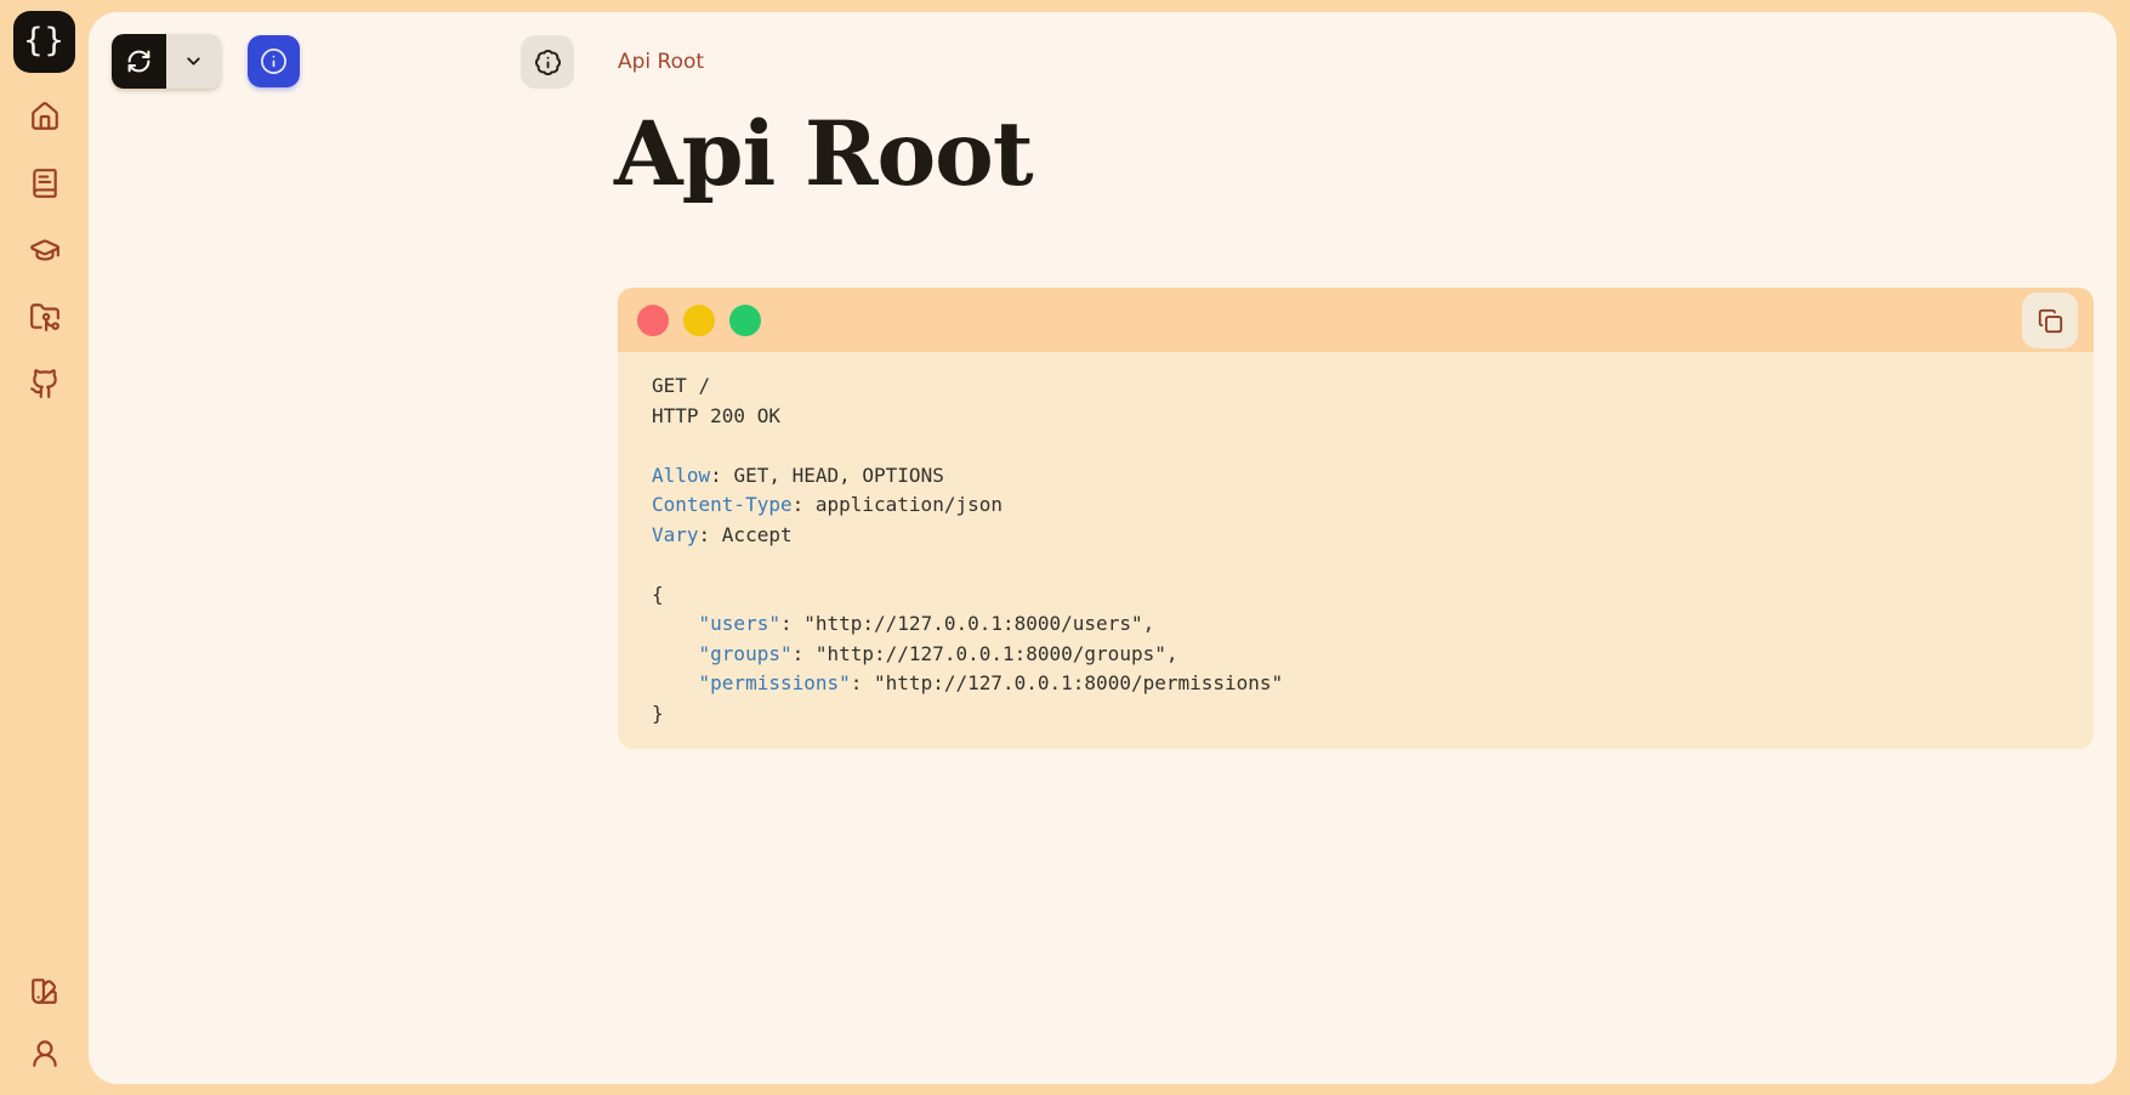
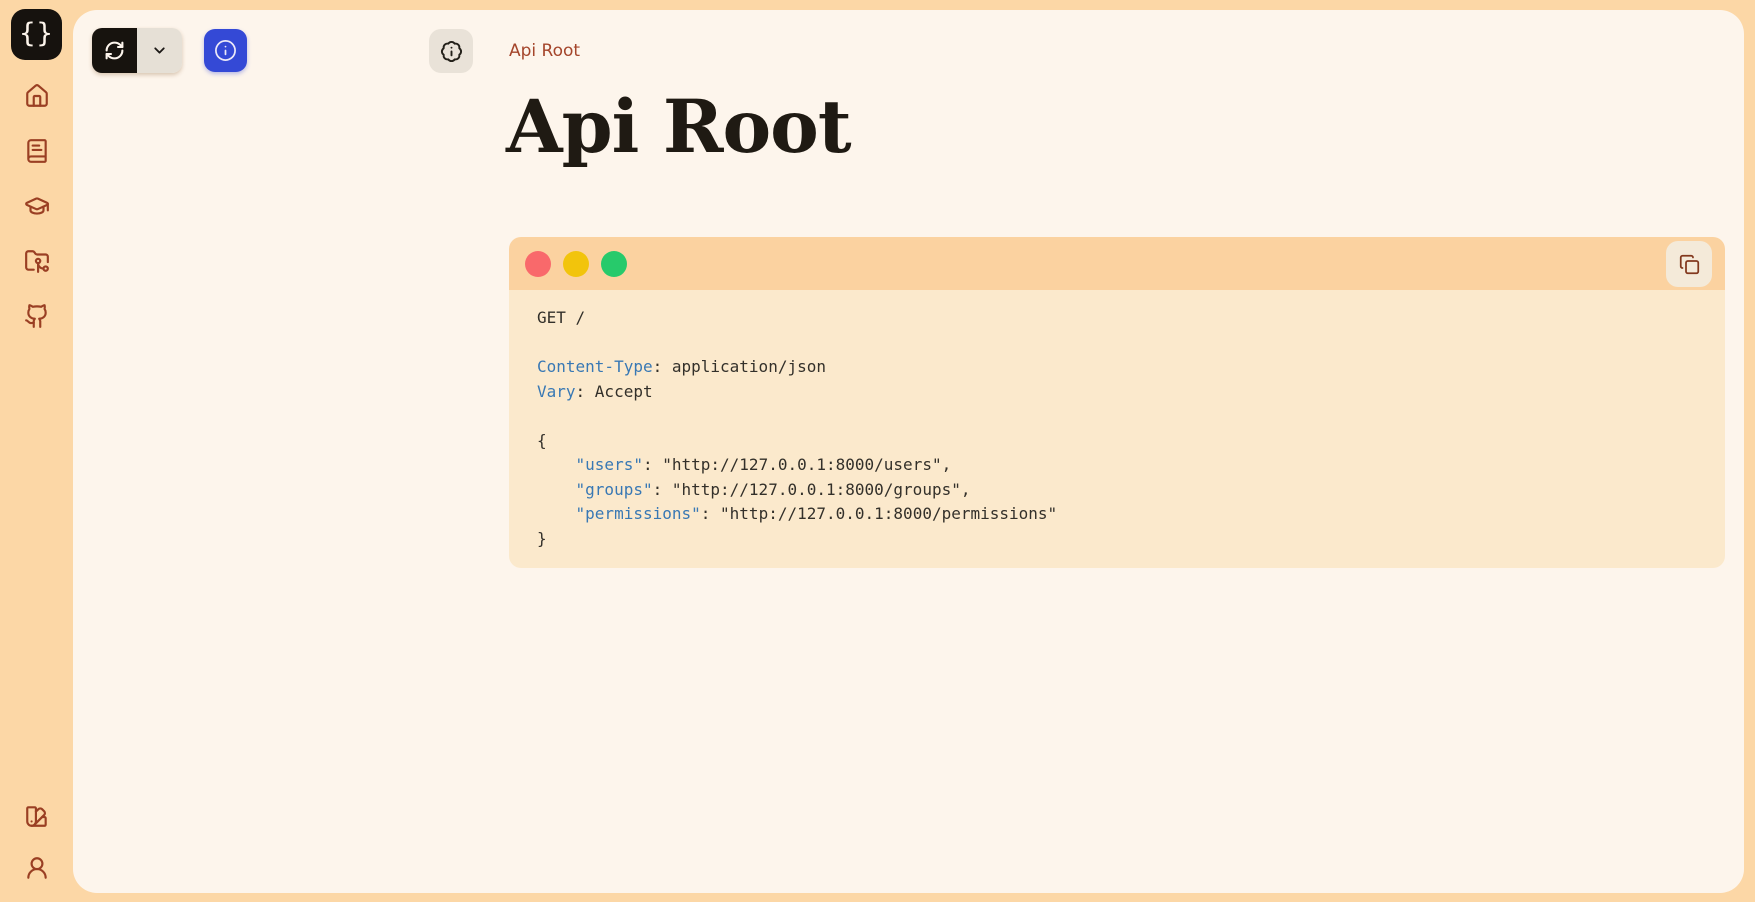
  {}
  Api Root
  Api Root
  GET /
- HTTP 200 OK
- Allow: GET, HEAD, OPTIONS
  Content-Type: application/json
  Vary: Accept
  {
  "users": "http://127.0.0.1:8000/users",
  "groups": "http://127.0.0.1:8000/groups",
  "permissions": "http://127.0.0.1:8000/permissions"
  }
